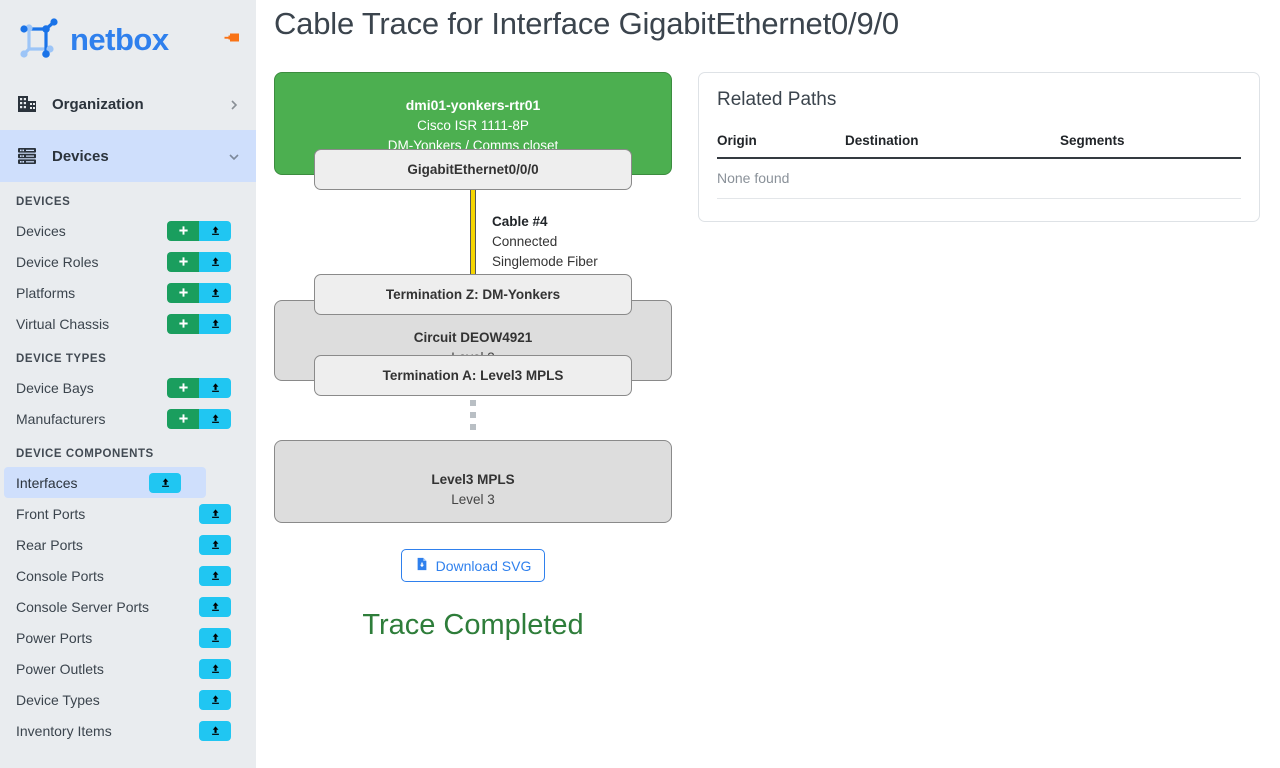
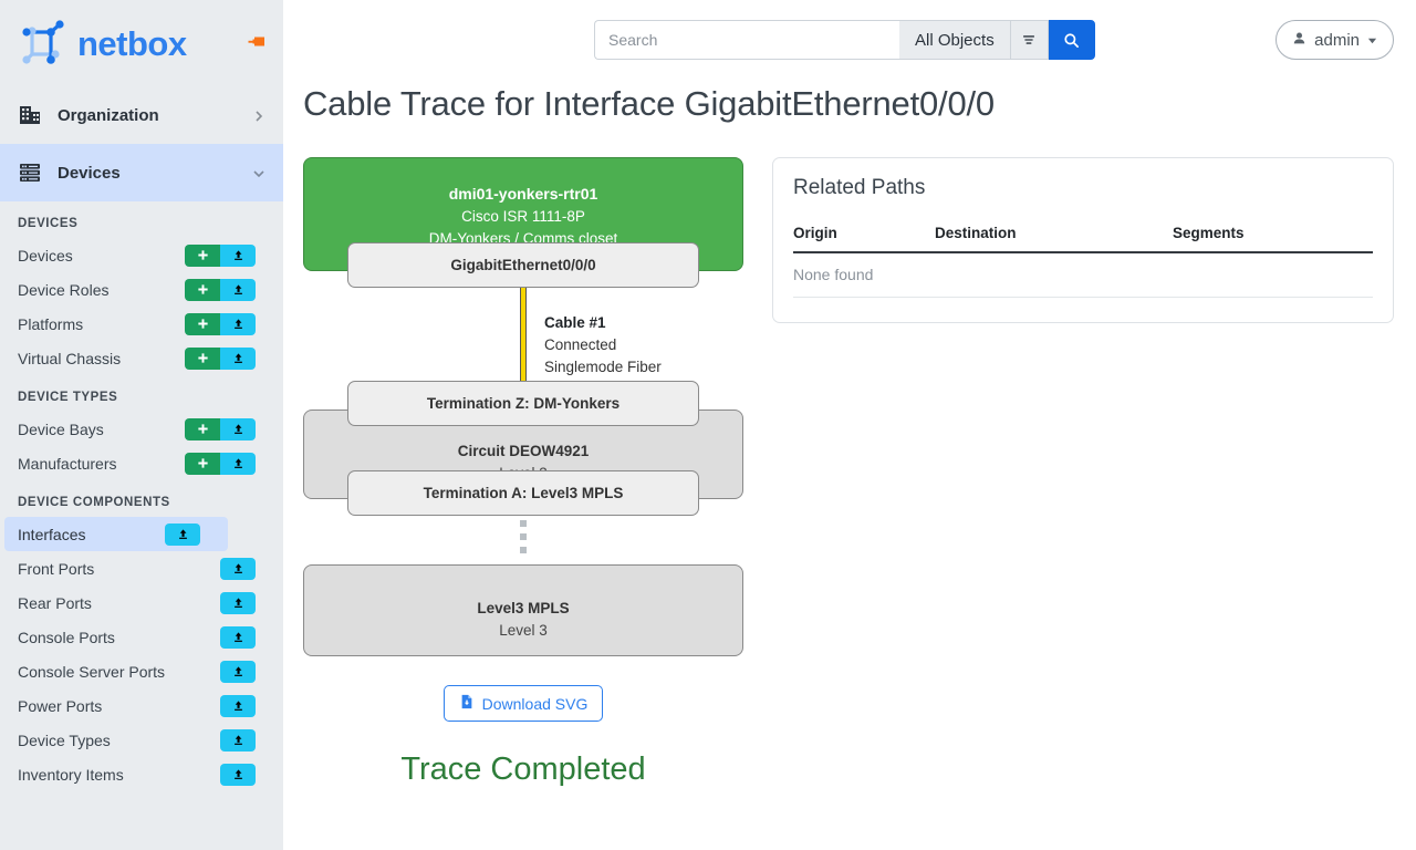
  netbox
  Organization
  Devices
  DEVICES
  Devices
  Device Roles
  Platforms
  Virtual Chassis
  DEVICE TYPES
  Device Bays
  Manufacturers
  DEVICE COMPONENTS
  Interfaces
  Front Ports
  Rear Ports
  Console Ports
  Console Server Ports
  Power Ports
- Power Outlets
  Device Types
  Inventory Items
+ Search
+ All Objects
+ admin
- Cable Trace for Interface GigabitEthernet0/9/0
+ Cable Trace for Interface GigabitEthernet0/0/0
  dmi01-yonkers-rtr01
  Cisco ISR 1111-8P
  DM-Yonkers / Comms closet
  GigabitEthernet0/0/0
- Cable #4
+ Cable #1
  Connected
  Singlemode Fiber
  Termination Z: DM-Yonkers
  Circuit DEOW4921
  Termination A: Level3 MPLS
  Level3 MPLS
  Level 3
  Download SVG
  Trace Completed
  Related Paths
  Origin	Destination	Segments
  None found
